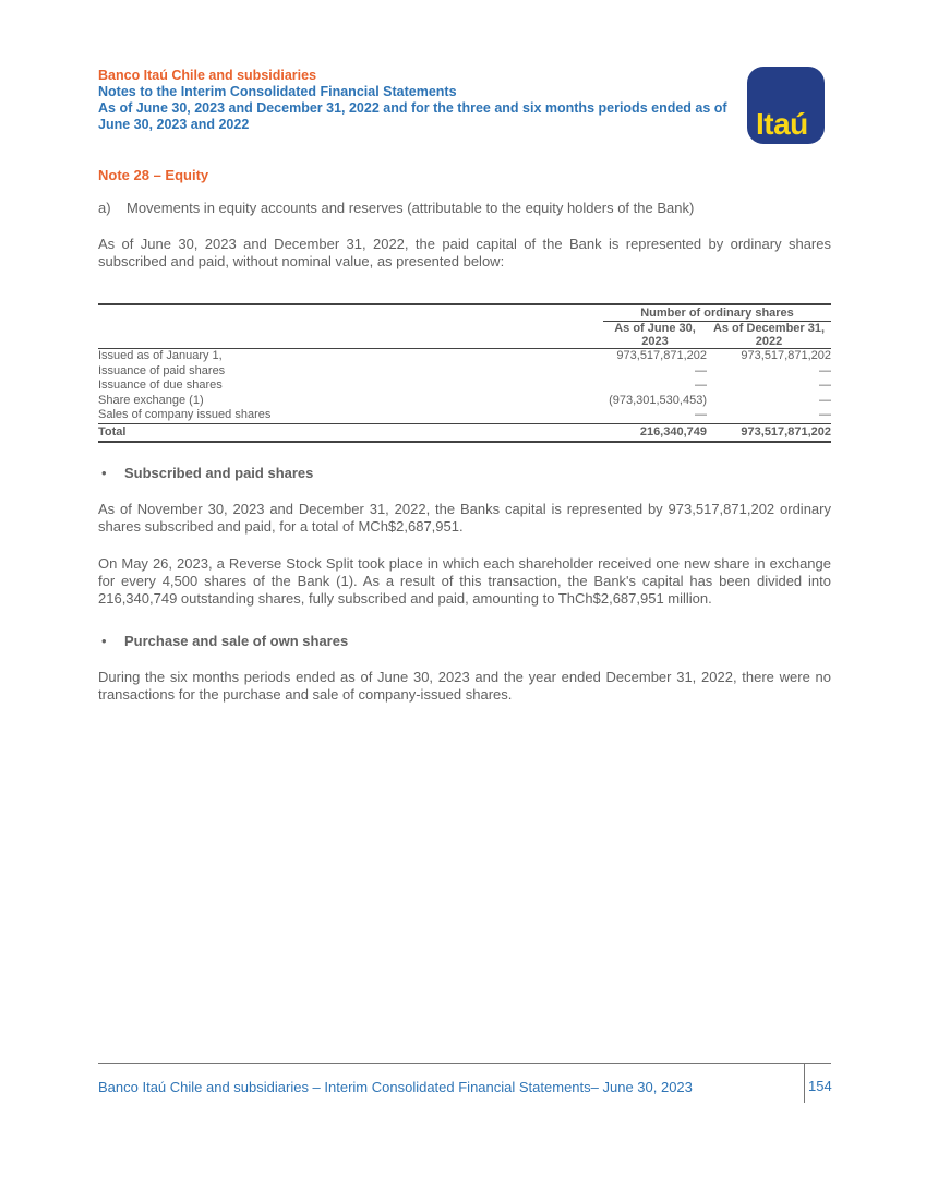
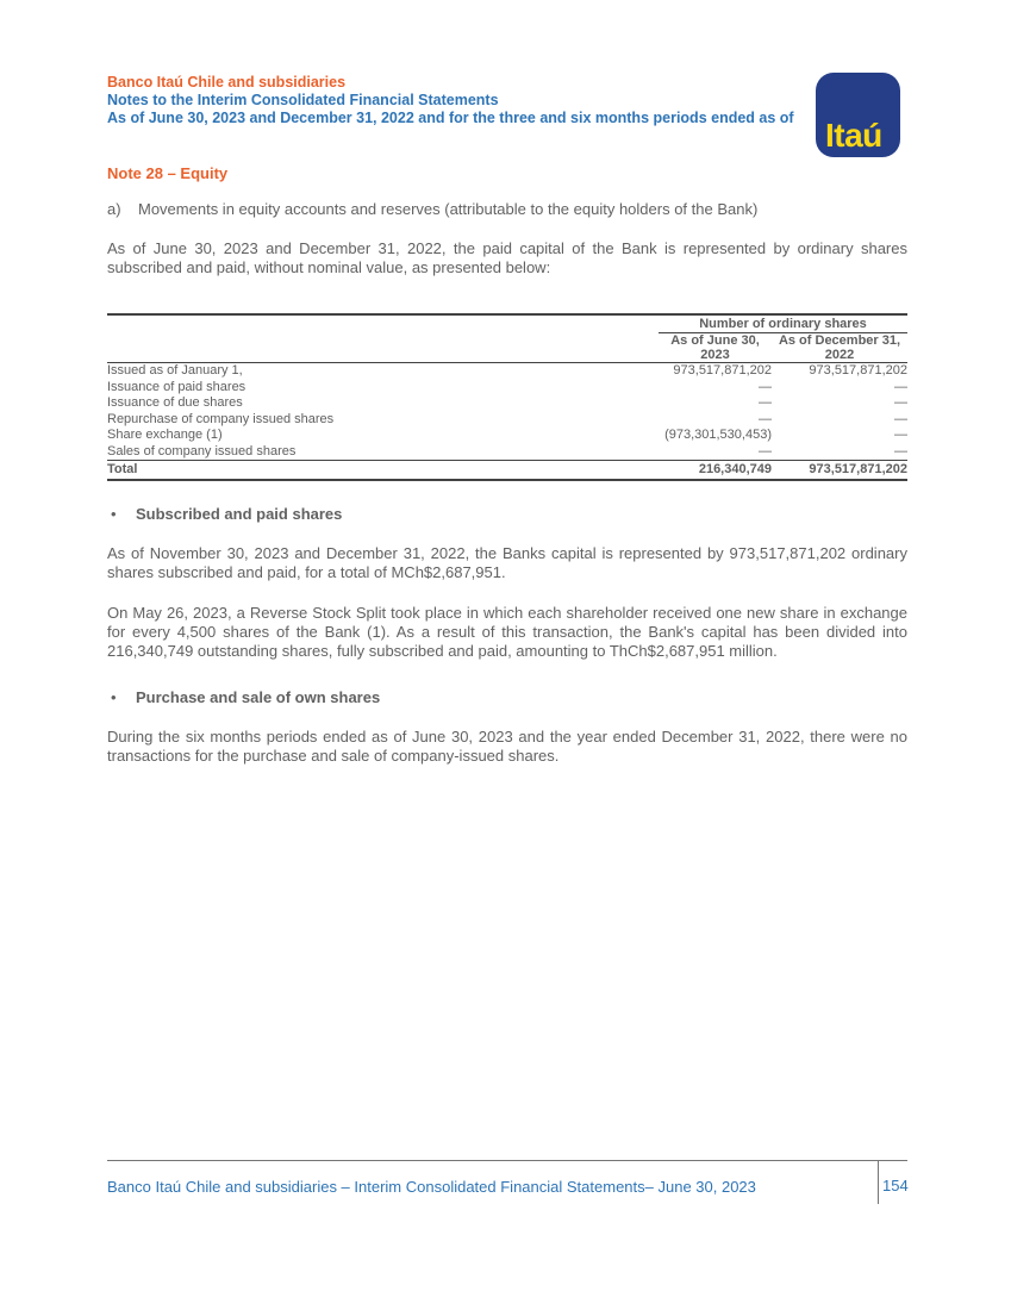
  Banco Itaú Chile and subsidiaries
  Notes to the Interim Consolidated Financial Statements
  As of June 30, 2023 and December 31, 2022 and for the three and six months periods ended as of
- June 30, 2023 and 2022
  Note 28 – Equity
  a) Movements in equity accounts and reserves (attributable to the equity holders of the Bank)
  As of June 30, 2023 and December 31, 2022, the paid capital of the Bank is represented by ordinary shares subscribed and paid, without nominal value, as presented below:
  	Number of ordinary shares
  	As of June 30, 2023	As of December 31, 2022
  Issued as of January 1,	973,517,871,202	973,517,871,202
  Issuance of paid shares	—	—
  Issuance of due shares	—	—
+ Repurchase of company issued shares	—	—
  Share exchange (1)	(973,301,530,453)	—
  Sales of company issued shares	—	—
  Total	216,340,749	973,517,871,202
  •
  Subscribed and paid shares
  As of November 30, 2023 and December 31, 2022, the Banks capital is represented by 973,517,871,202 ordinary shares subscribed and paid, for a total of MCh$2,687,951.
  On May 26, 2023, a Reverse Stock Split took place in which each shareholder received one new share in exchange for every 4,500 shares of the Bank (1). As a result of this transaction, the Bank's capital has been divided into 216,340,749 outstanding shares, fully subscribed and paid, amounting to ThCh$2,687,951 million.
  •
  Purchase and sale of own shares
  During the six months periods ended as of June 30, 2023 and the year ended December 31, 2022, there were no transactions for the purchase and sale of company-issued shares.
  Itaú
  Banco Itaú Chile and subsidiaries – Interim Consolidated Financial Statements– June 30, 2023
  154
